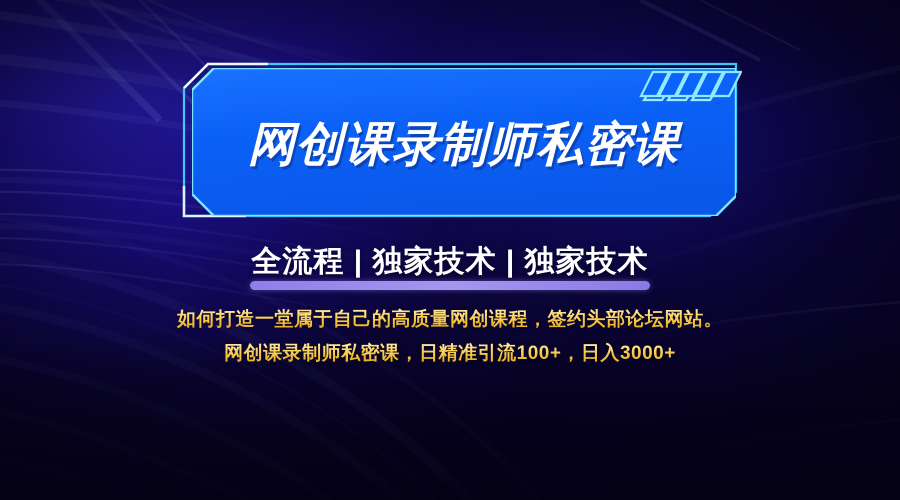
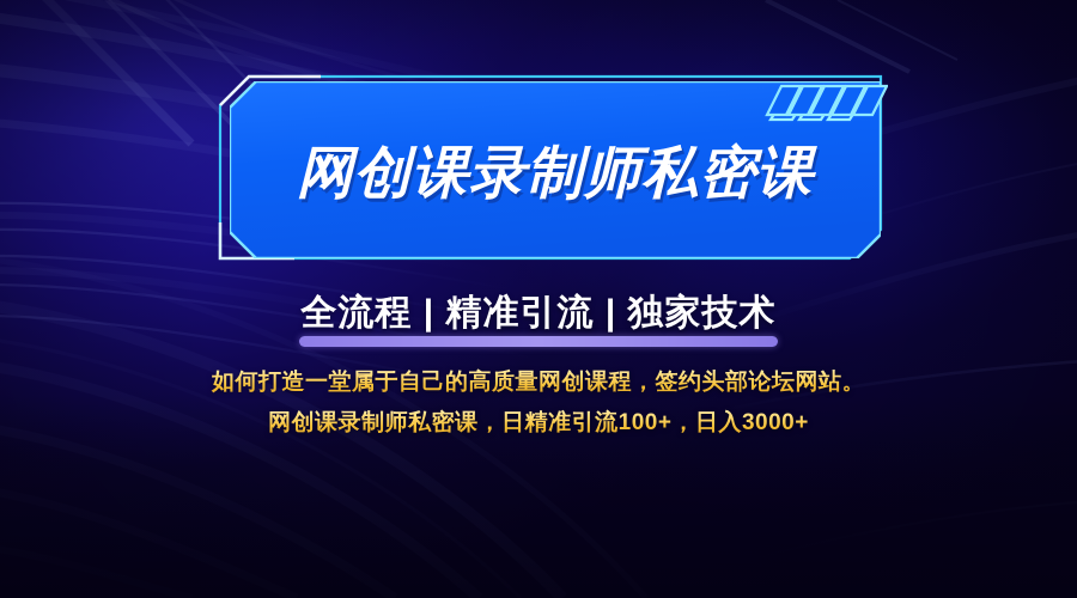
  网创课录制师私密课
- 全流程 | 独家技术 | 独家技术
+ 全流程 | 精准引流 | 独家技术
  如何打造一堂属于自己的高质量网创课程，签约头部论坛网站。
  网创课录制师私密课，日精准引流100+，日入3000+
